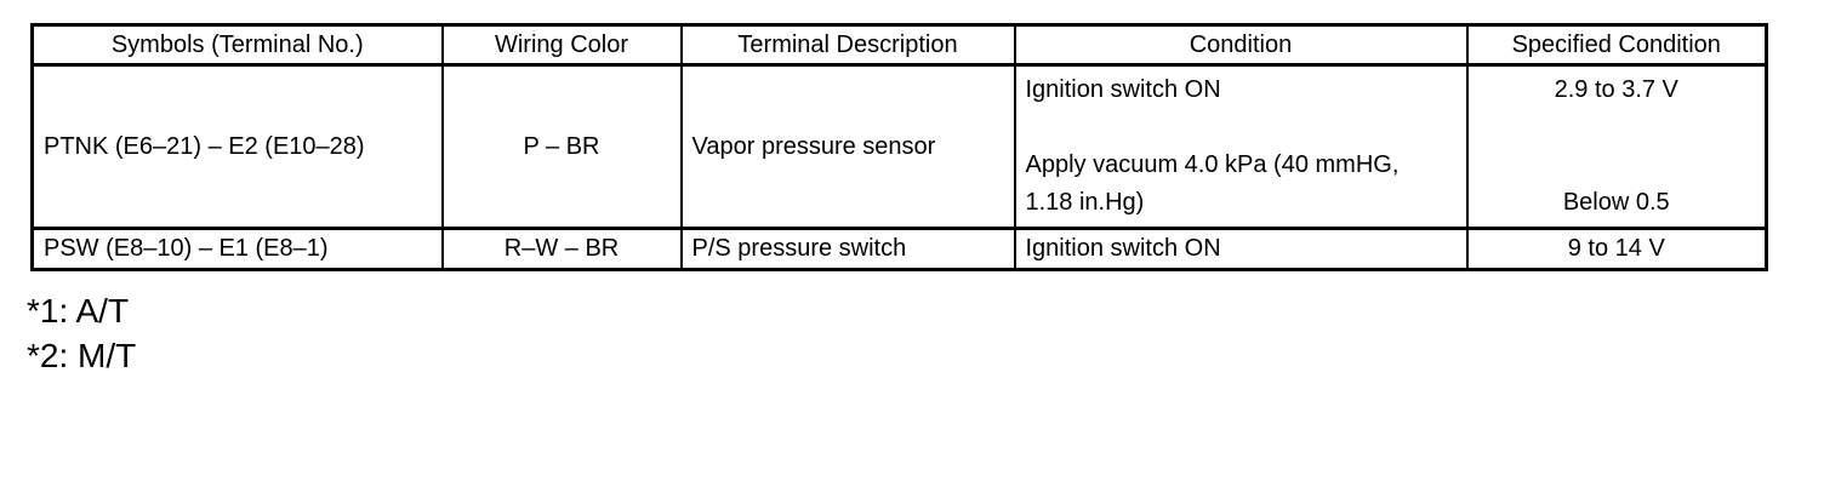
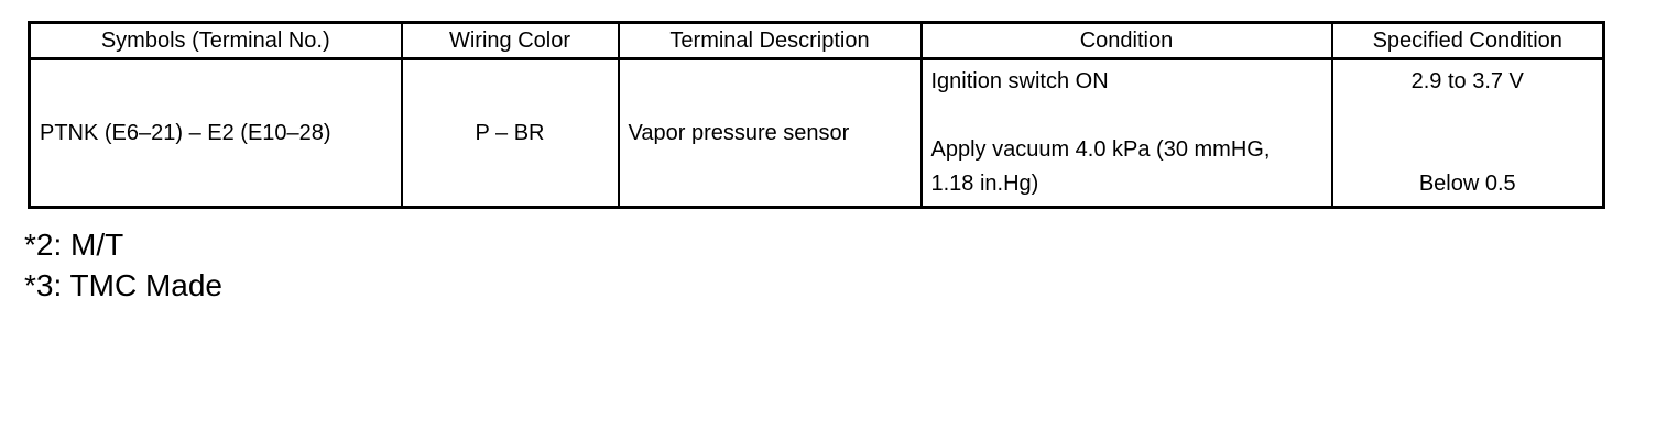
  Symbols (Terminal No.)	Wiring Color	Terminal Description	Condition	Specified Condition
- PTNK (E6–21) – E2 (E10–28)	P – BR	Vapor pressure sensor	Ignition switch ON Apply vacuum 4.0 kPa (40 mmHG, 1.18 in.Hg)	2.9 to 3.7 V Below 0.5
+ PTNK (E6–21) – E2 (E10–28)	P – BR	Vapor pressure sensor	Ignition switch ON Apply vacuum 4.0 kPa (30 mmHG, 1.18 in.Hg)	2.9 to 3.7 V Below 0.5
- PSW (E8–10) – E1 (E8–1)	R–W – BR	P/S pressure switch	Ignition switch ON	9 to 14 V
- *1: A/T
  *2: M/T
+ *3: TMC Made
